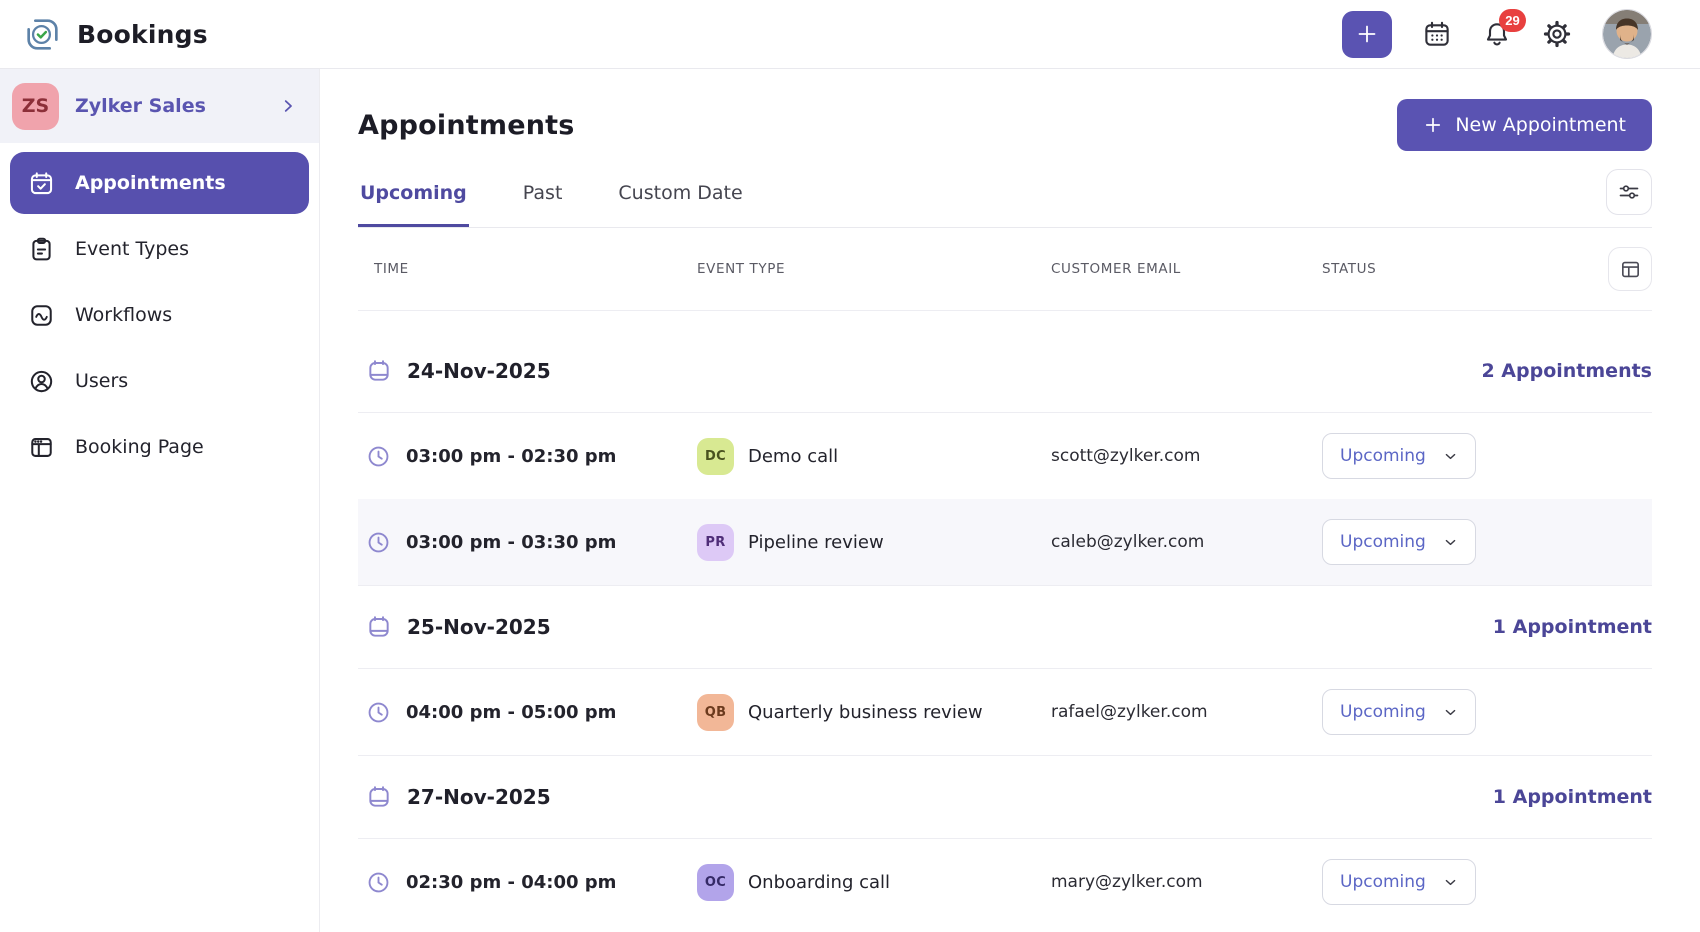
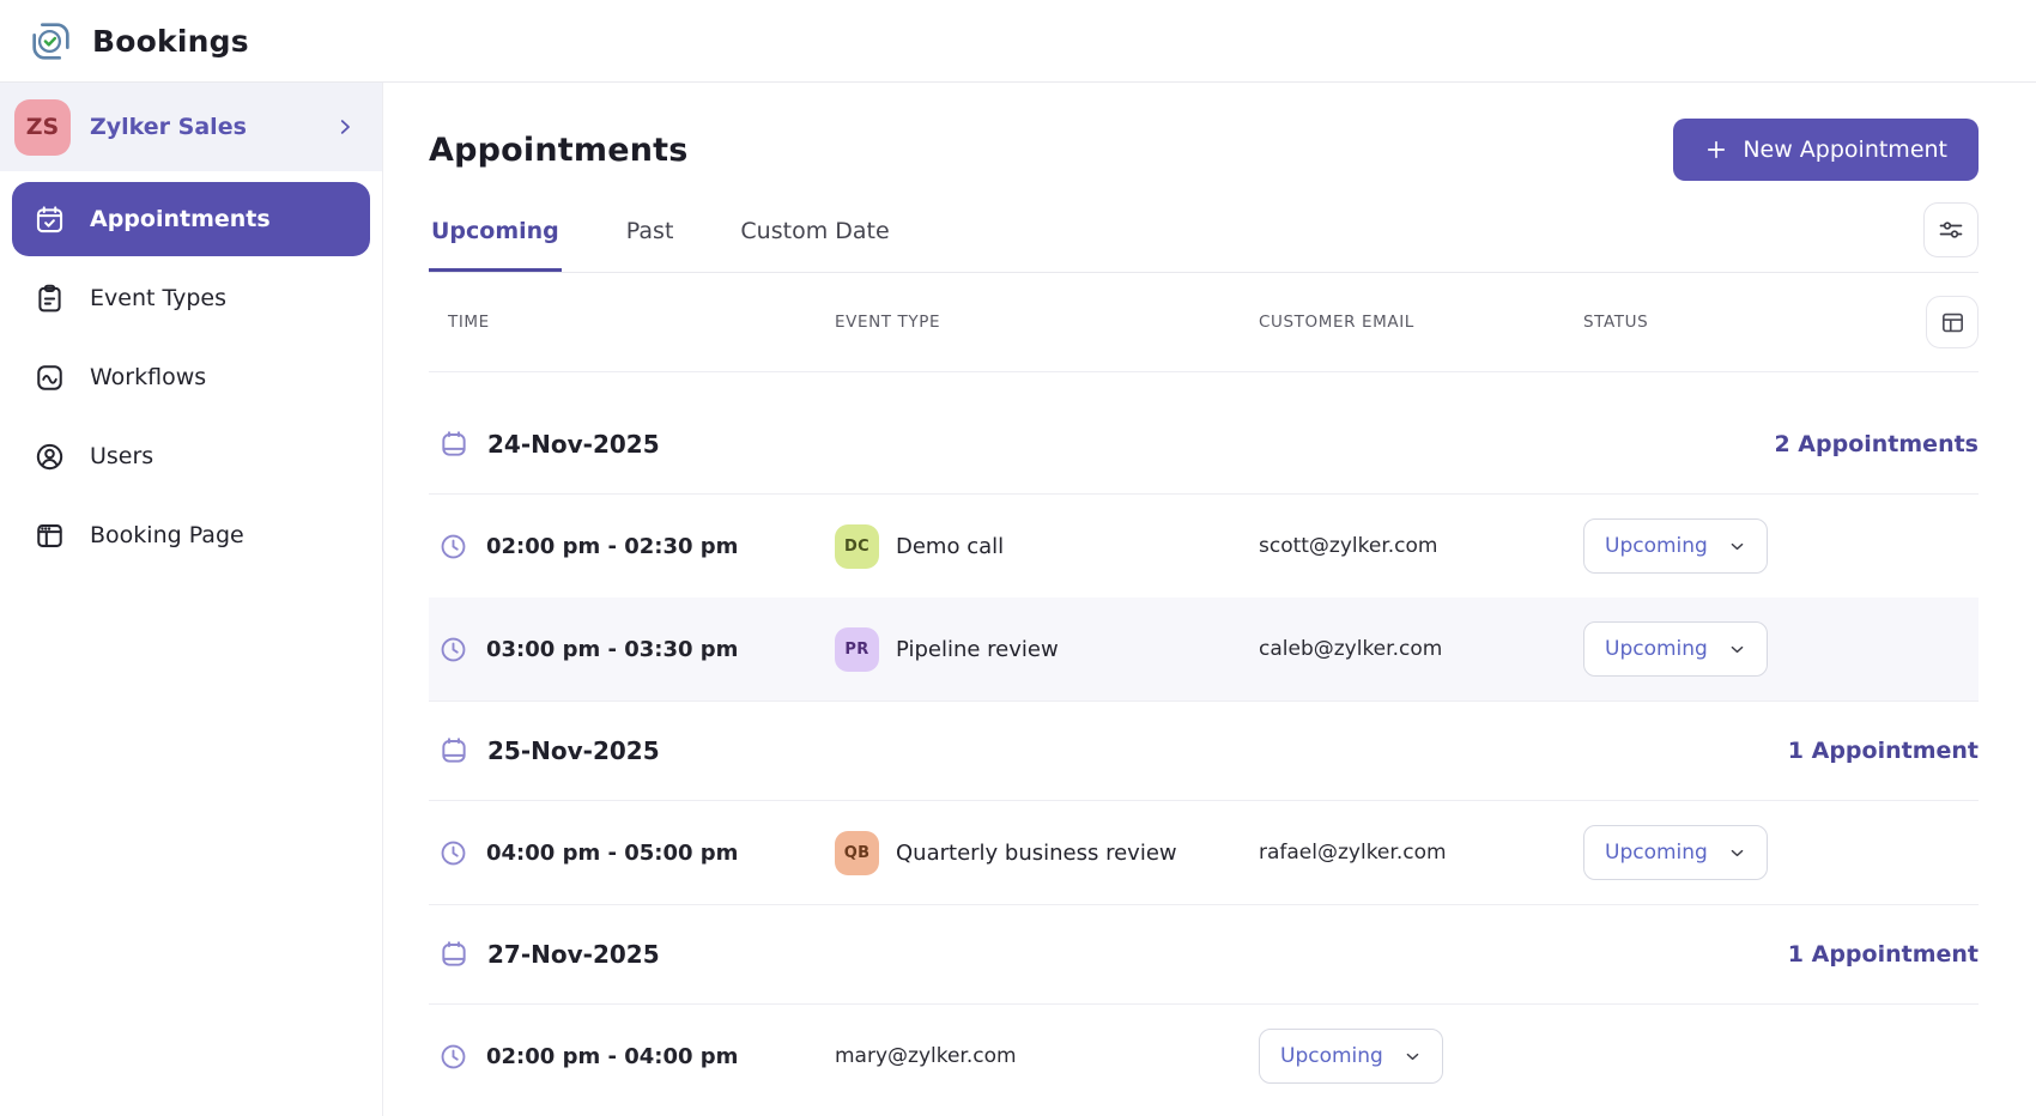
  Bookings
- 29
  ZS
  Zylker Sales
  Appointments
  Event Types
  Workflows
  Users
  Booking Page
  Appointments
  New Appointment
  Upcoming
  Past
  Custom Date
  TIME
  EVENT TYPE
  CUSTOMER EMAIL
  STATUS
  24-Nov-2025
  2 Appointments
- 03:00 pm - 02:30 pm
+ 02:00 pm - 02:30 pm
  DC
  Demo call
  scott@zylker.com
  Upcoming
  03:00 pm - 03:30 pm
  PR
  Pipeline review
  caleb@zylker.com
  Upcoming
  25-Nov-2025
  1 Appointment
  04:00 pm - 05:00 pm
  QB
  Quarterly business review
  rafael@zylker.com
  Upcoming
  27-Nov-2025
  1 Appointment
- 02:30 pm - 04:00 pm
+ 02:00 pm - 04:00 pm
- OC
- Onboarding call
  mary@zylker.com
  Upcoming
